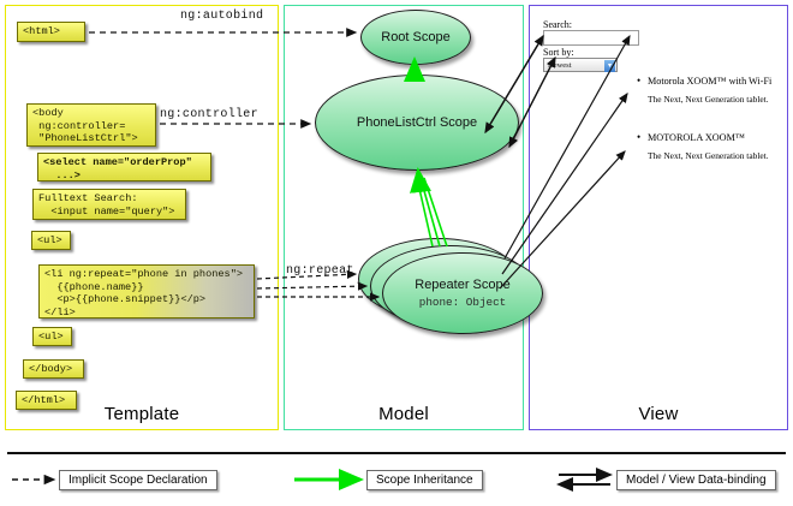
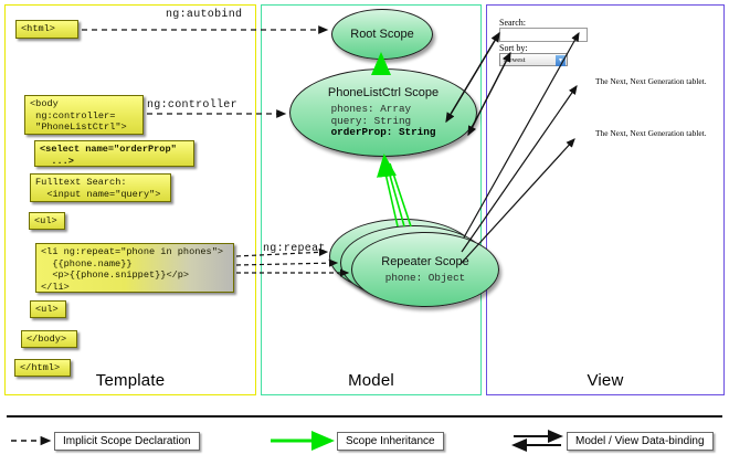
  Template
  Model
  View
  <html>
  <body
  ng:controller=
  "PhoneListCtrl">
  <select name="orderProp"
  ...>
  Fulltext Search:
  <input name="query">
  <ul>
  <li ng:repeat="phone in phones">
  {{phone.name}}
  <p>{{phone.snippet}}</p>
  </li>
  <ul>
  </body>
  </html>
  Root Scope
  PhoneListCtrl Scope
+ phones: Array
+ query: String
+ orderProp: String
  Repeater Scope
  phone: Object
  Search:
  Sort by:
- Motorola XOOM™ with Wi-Fi
  The Next, Next Generation tablet.
- MOTOROLA XOOM™
  The Next, Next Generation tablet.
  ng:autobind
  ng:controller
  ng:repeat
  Implicit Scope Declaration
  Scope Inheritance
  Model / View Data-binding
